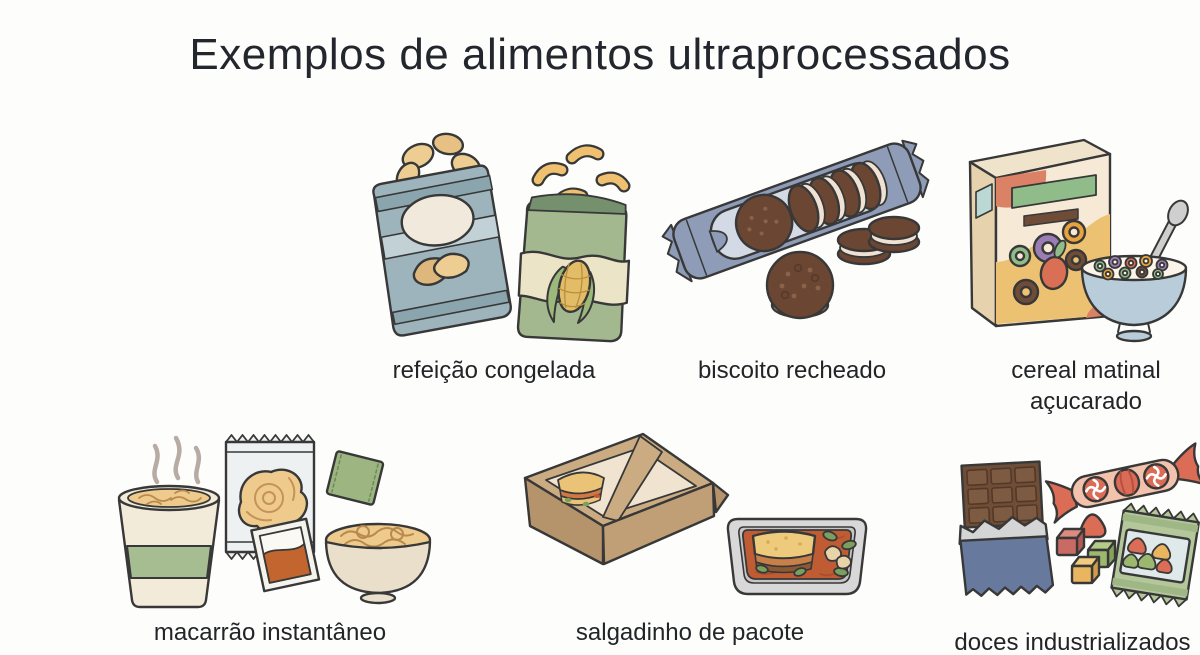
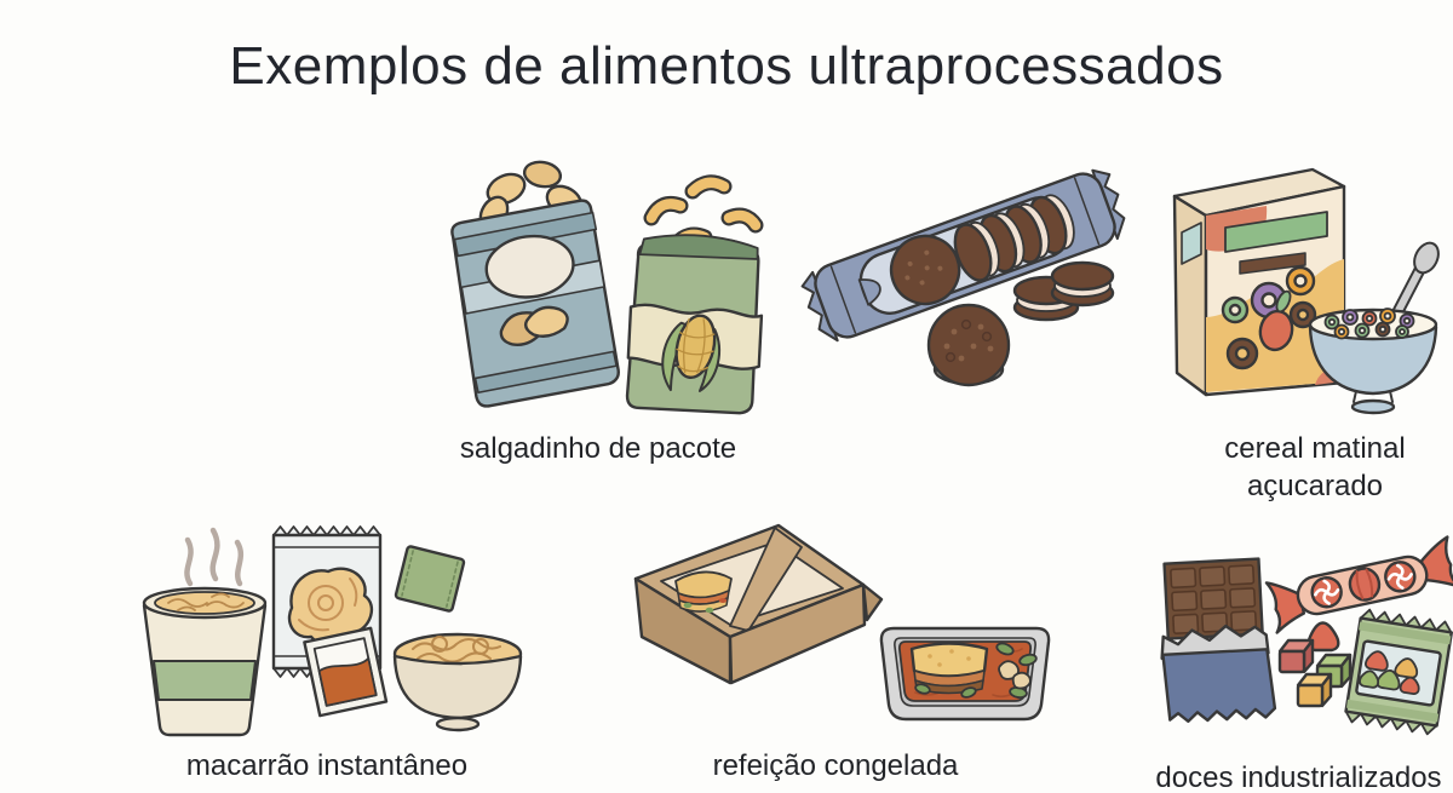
  Exemplos de alimentos ultraprocessados
- refeição congelada
+ salgadinho de pacote
- biscoito recheado
  cereal matinal açucarado
  macarrão instantâneo
- salgadinho de pacote
+ refeição congelada
  doces industrializados
